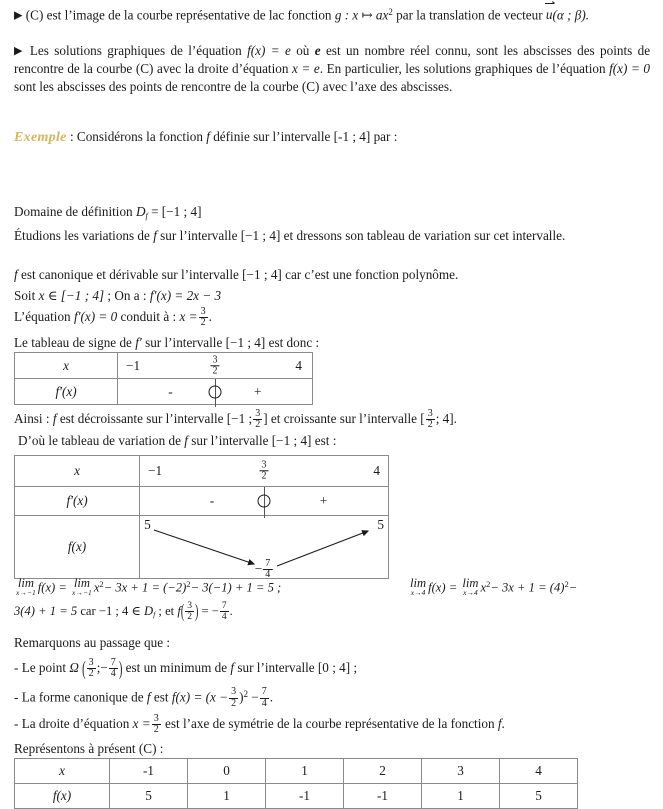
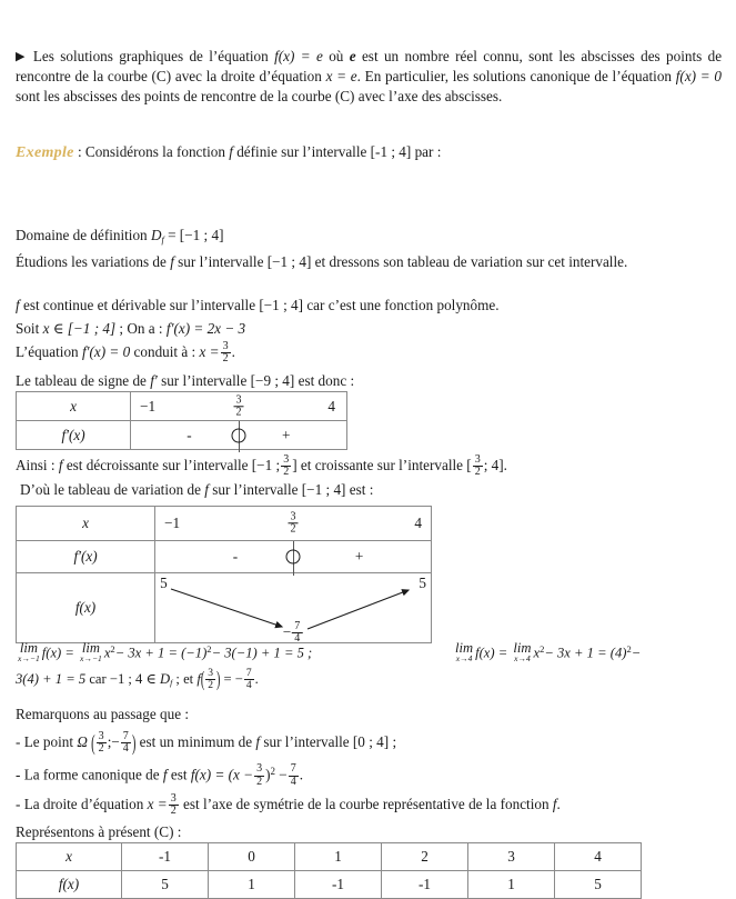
- ▶ (C) est l’image de la courbe représentative de lac fonction g : x ↦ ax2 par la translation de vecteur u(α ; β).
- ▶ Les solutions graphiques de l’équation f(x) = e où e est un nombre réel connu, sont les abscisses des points de rencontre de la courbe (C) avec la droite d’équation x = e. En particulier, les solutions graphiques de l’équation f(x) = 0 sont les abscisses des points de rencontre de la courbe (C) avec l’axe des abscisses.
+ ▶ Les solutions graphiques de l’équation f(x) = e où e est un nombre réel connu, sont les abscisses des points de rencontre de la courbe (C) avec la droite d’équation x = e. En particulier, les solutions canonique de l’équation f(x) = 0 sont les abscisses des points de rencontre de la courbe (C) avec l’axe des abscisses.
  Exemple : Considérons la fonction f définie sur l’intervalle [-1 ; 4] par :
  Domaine de définition Df = [−1 ; 4]
  Étudions les variations de f sur l’intervalle [−1 ; 4] et dressons son tableau de variation sur cet intervalle.
- f est canonique et dérivable sur l’intervalle [−1 ; 4] car c’est une fonction polynôme.
+ f est continue et dérivable sur l’intervalle [−1 ; 4] car c’est une fonction polynôme.
  Soit x ∈ [−1 ; 4] ; On a : f′(x) = 2x − 3
  L’équation f′(x) = 0 conduit à : x =
  3
  2
  .
- Le tableau de signe de f′ sur l’intervalle [−1 ; 4] est donc :
+ Le tableau de signe de f′ sur l’intervalle [−9 ; 4] est donc :
  x	−1 32 4
  f′(x)	- +
  Ainsi : f est décroissante sur l’intervalle [−1 ;
  3
  2
  ] et croissante sur l’intervalle [
  3
  2
  ; 4].
  D’où le tableau de variation de f sur l’intervalle [−1 ; 4] est :
  x	−1 32 4
  f′(x)	- +
  f(x)	5 5 − 74
  lim
  x→−1
  f(x) =
  lim
  x→−1
- x2− 3x + 1 = (−2)2− 3(−1) + 1 = 5 ;
+ x2− 3x + 1 = (−1)2− 3(−1) + 1 = 5 ;
  lim
  x→4
  f(x) =
  lim
  x→4
  x2− 3x + 1 = (4)2−
  3(4) + 1 = 5 car −1 ; 4 ∈ Df ; et f(
  3
  2
  ) = −
  7
  4
  .
  Remarquons au passage que :
  - Le point Ω (
  3
  2
  ;−
  7
  4
  ) est un minimum de f sur l’intervalle [0 ; 4] ;
  - La forme canonique de f est f(x) = (x −
  3
  2
  )2 −
  7
  4
  .
  - La droite d’équation x =
  3
  2
  est l’axe de symétrie de la courbe représentative de la fonction f.
  Représentons à présent (C) :
  x	-1	0	1	2	3	4
  f(x)	5	1	-1	-1	1	5
